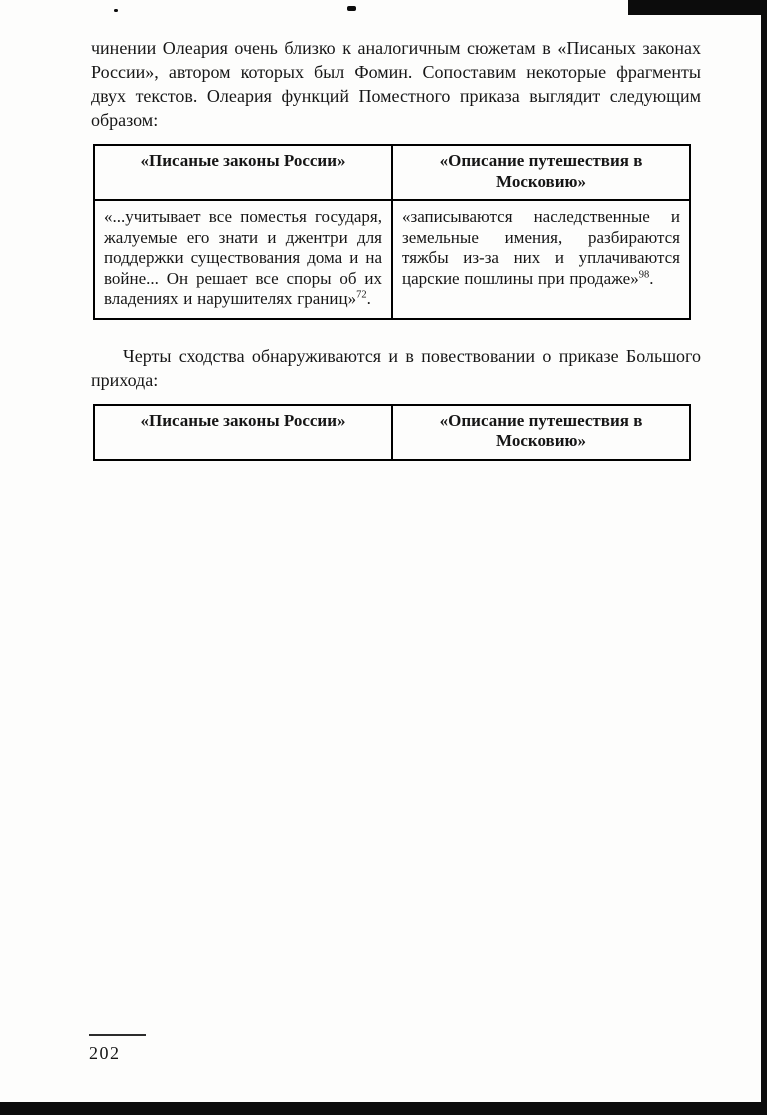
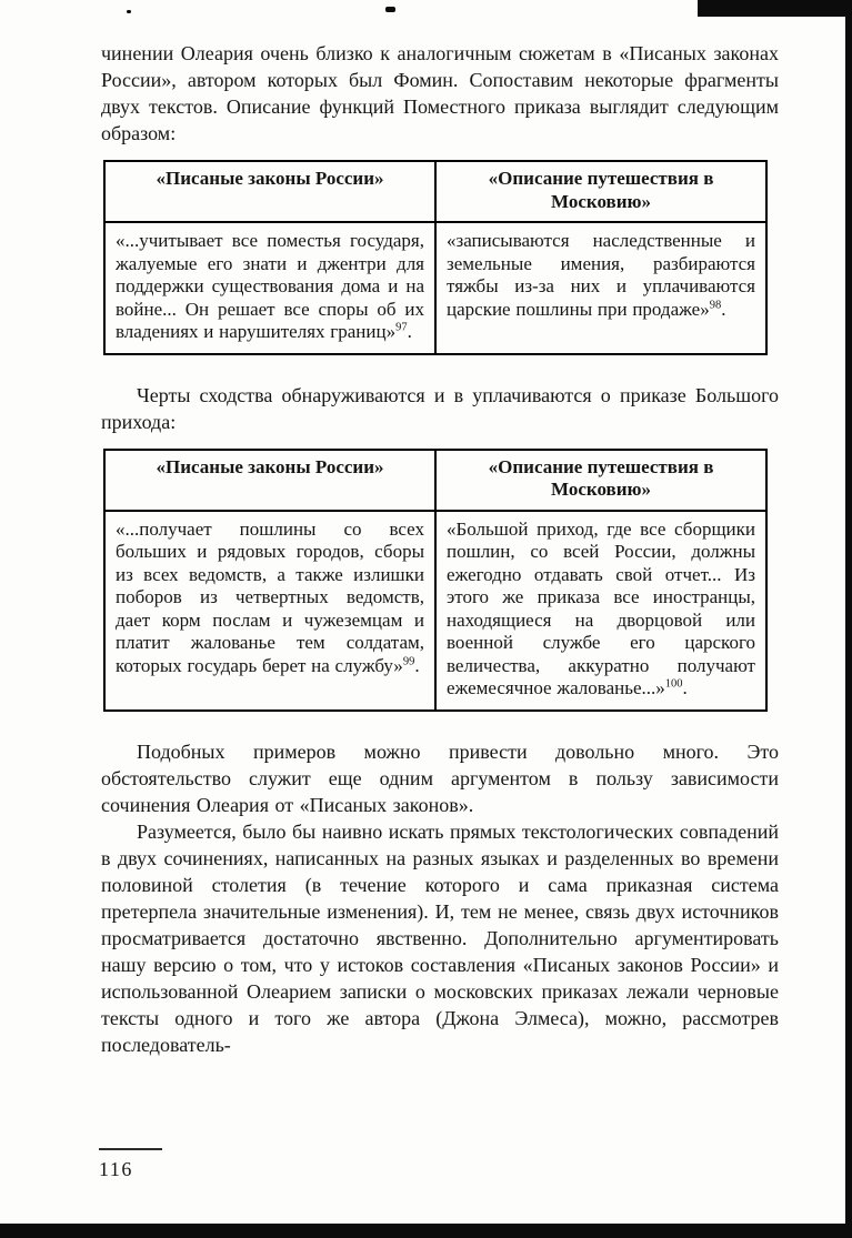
- чинении Олеария очень близко к аналогичным сюжетам в «Писаных законах России», автором которых был Фомин. Сопоставим некоторые фрагменты двух текстов. Олеария функций Поместного приказа выглядит следующим образом:
+ чинении Олеария очень близко к аналогичным сюжетам в «Писаных законах России», автором которых был Фомин. Сопоставим некоторые фрагменты двух текстов. Описание функций Поместного приказа выглядит следующим образом:
  «Писаные законы России»	«Описание путешествия в Московию»
- «...учитывает все поместья государя, жалуемые его знати и джентри для поддержки существования дома и на войне... Он решает все споры об их владениях и нарушителях границ»72.	«записываются наследственные и земельные имения, разбираются тяжбы из-за них и уплачиваются царские пошлины при продаже»98.
+ «...учитывает все поместья государя, жалуемые его знати и джентри для поддержки существования дома и на войне... Он решает все споры об их владениях и нарушителях границ»97.	«записываются наследственные и земельные имения, разбираются тяжбы из-за них и уплачиваются царские пошлины при продаже»98.
- Черты сходства обнаруживаются и в повествовании о приказе Большого прихода:
+ Черты сходства обнаруживаются и в уплачиваются о приказе Большого прихода:
  «Писаные законы России»	«Описание путешествия в Московию»
+ «...получает пошлины со всех больших и рядовых городов, сборы из всех ведомств, а также излишки поборов из четвертных ведомств, дает корм послам и чужеземцам и платит жалованье тем солдатам, которых государь берет на службу»99.	«Большой приход, где все сборщики пошлин, со всей России, должны ежегодно отдавать свой отчет... Из этого же приказа все иностранцы, находящиеся на дворцовой или военной службе его царского величества, аккуратно получают ежемесячное жалованье...»100.
+ Подобных примеров можно привести довольно много. Это обстоятельство служит еще одним аргументом в пользу зависимости сочинения Олеария от «Писаных законов».
+ Разумеется, было бы наивно искать прямых текстологических совпадений в двух сочинениях, написанных на разных языках и разделенных во времени половиной столетия (в течение которого и сама приказная система претерпела значительные изменения). И, тем не менее, связь двух источников просматривается достаточно явственно. Дополнительно аргументировать нашу версию о том, что у истоков составления «Писаных законов России» и использованной Олеарием записки о московских приказах лежали черновые тексты одного и того же автора (Джона Элмеса), можно, рассмотрев последователь-
- 202
+ 116
